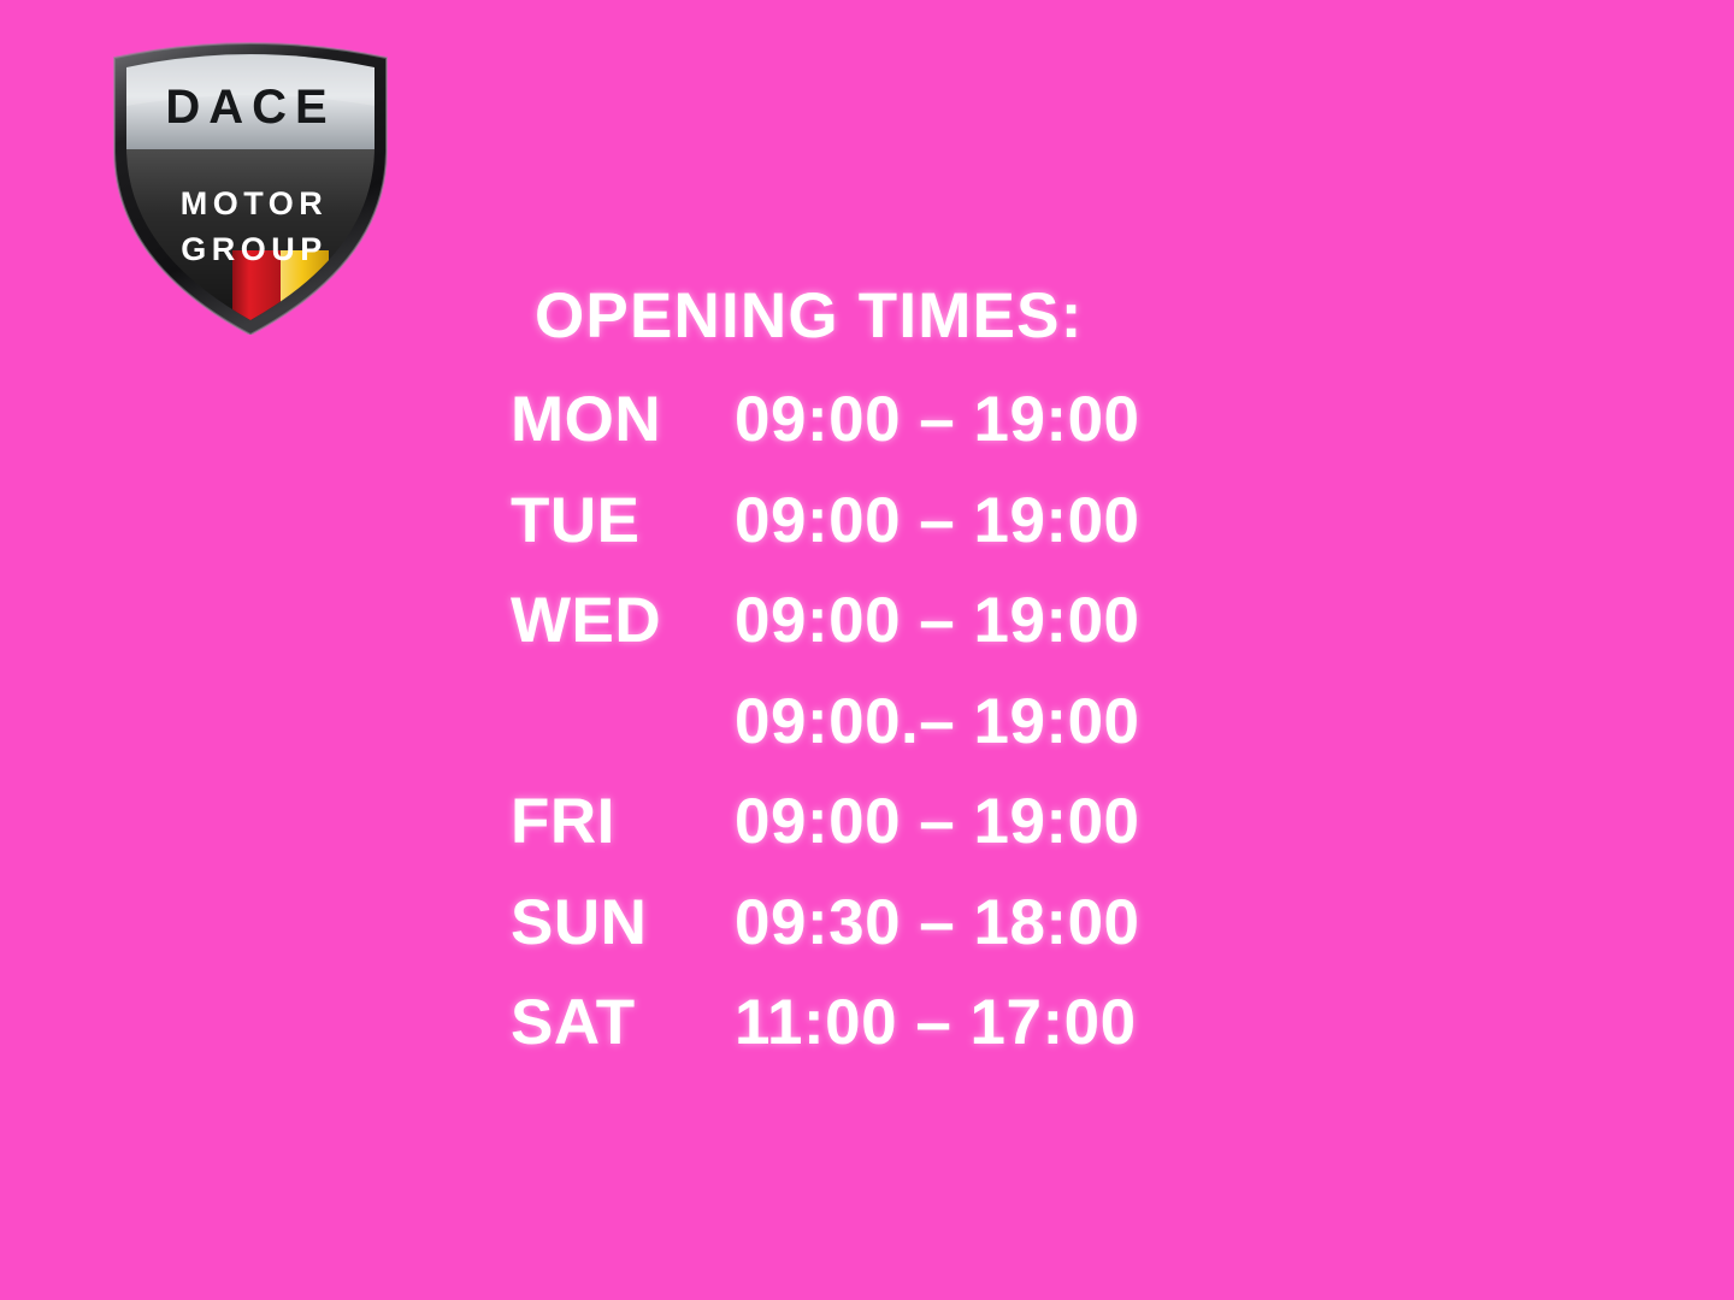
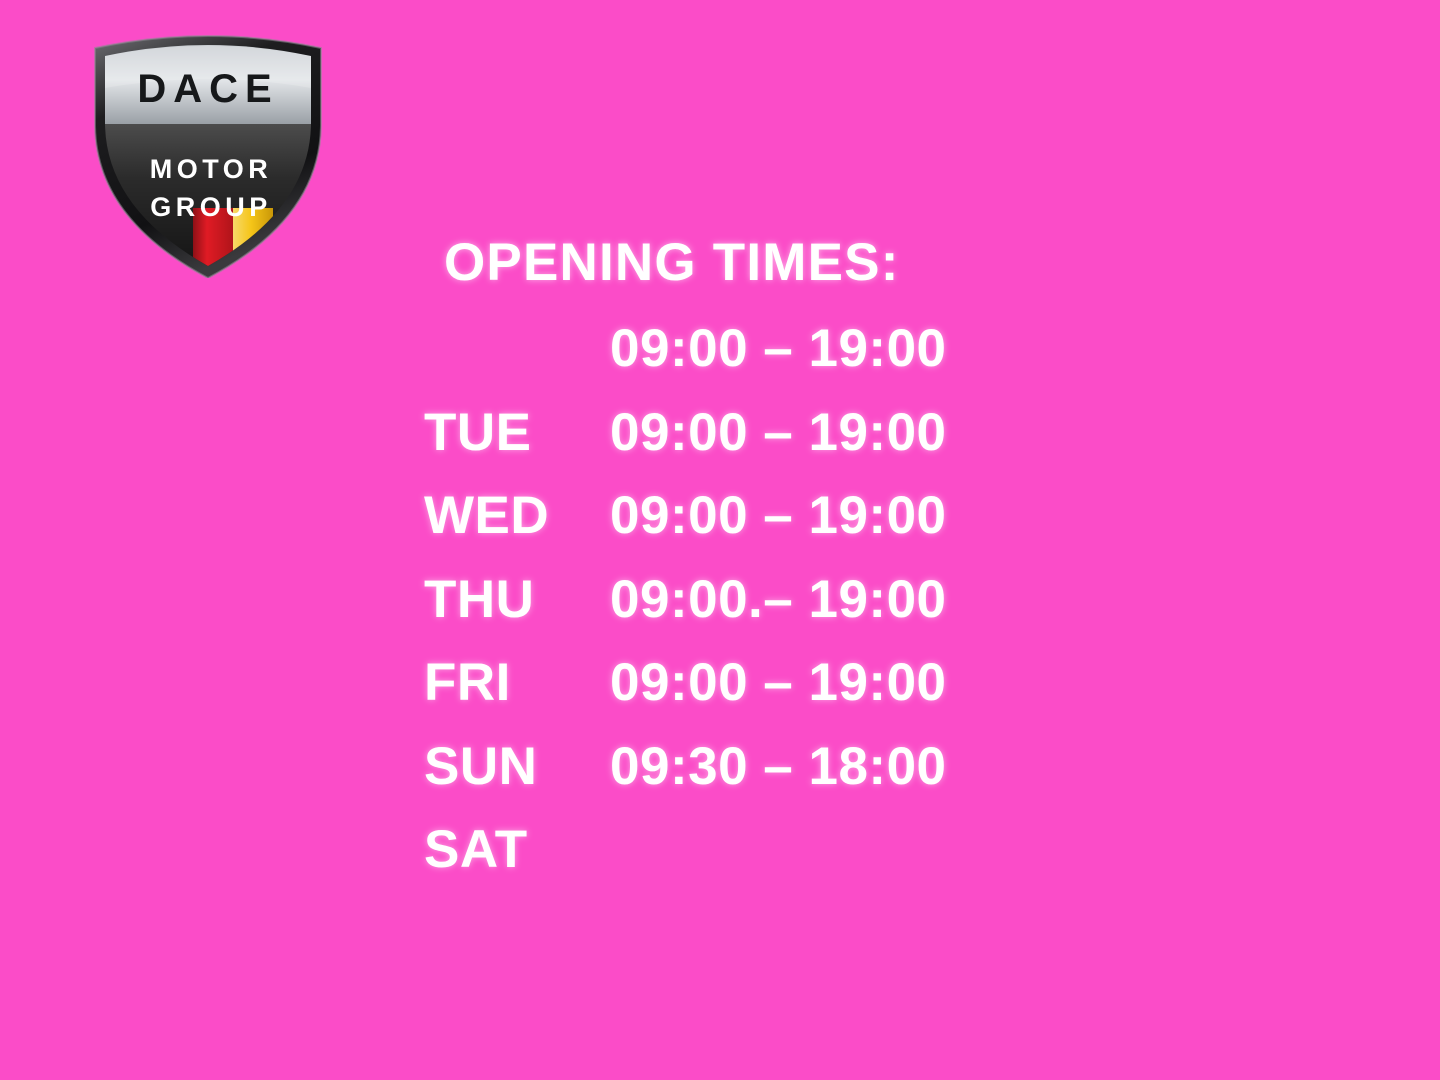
  DACE
  MOTOR
  GROUP
  OPENING TIMES:
- MON
  09:00 – 19:00
  TUE
  09:00 – 19:00
  WED
  09:00 – 19:00
+ THU
  09:00.– 19:00
  FRI
  09:00 – 19:00
  SUN
  09:30 – 18:00
  SAT
- 11:00 – 17:00
